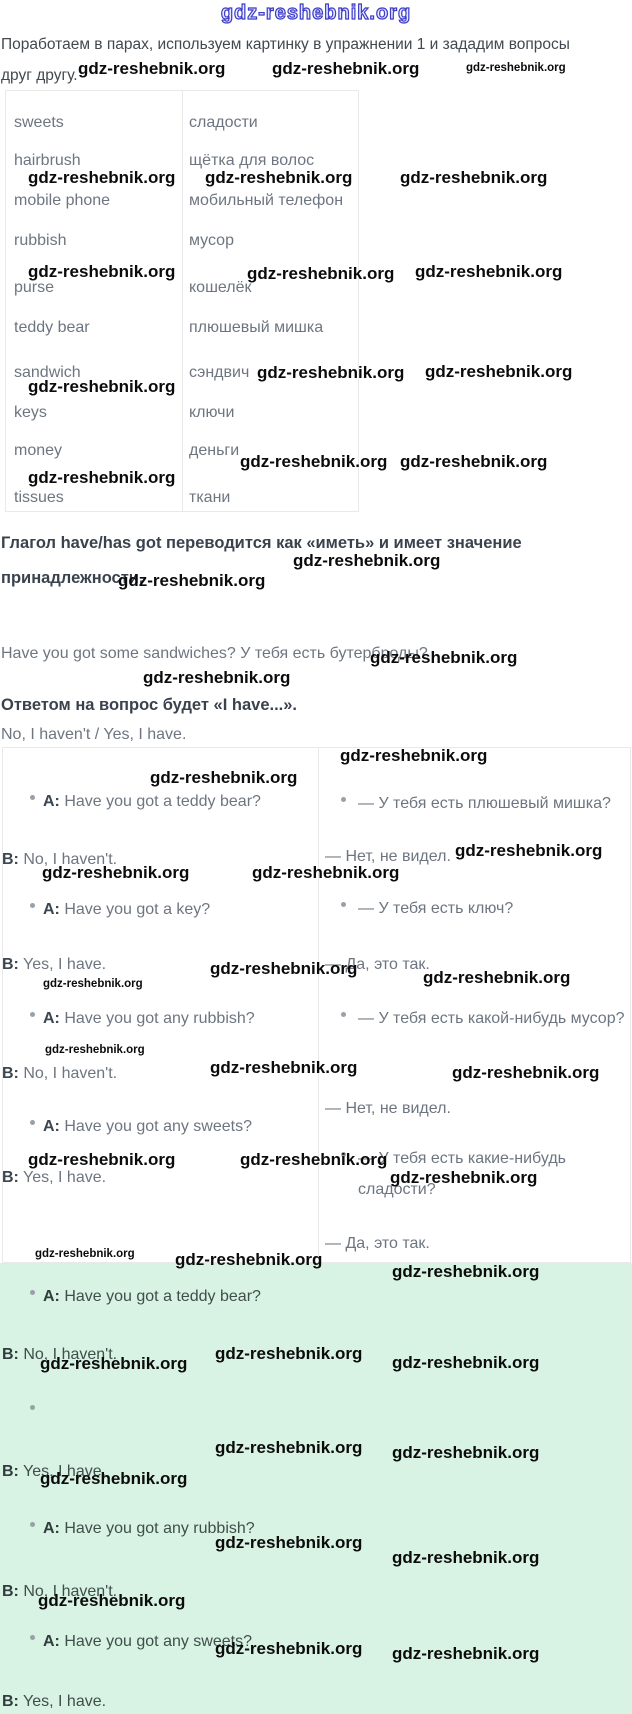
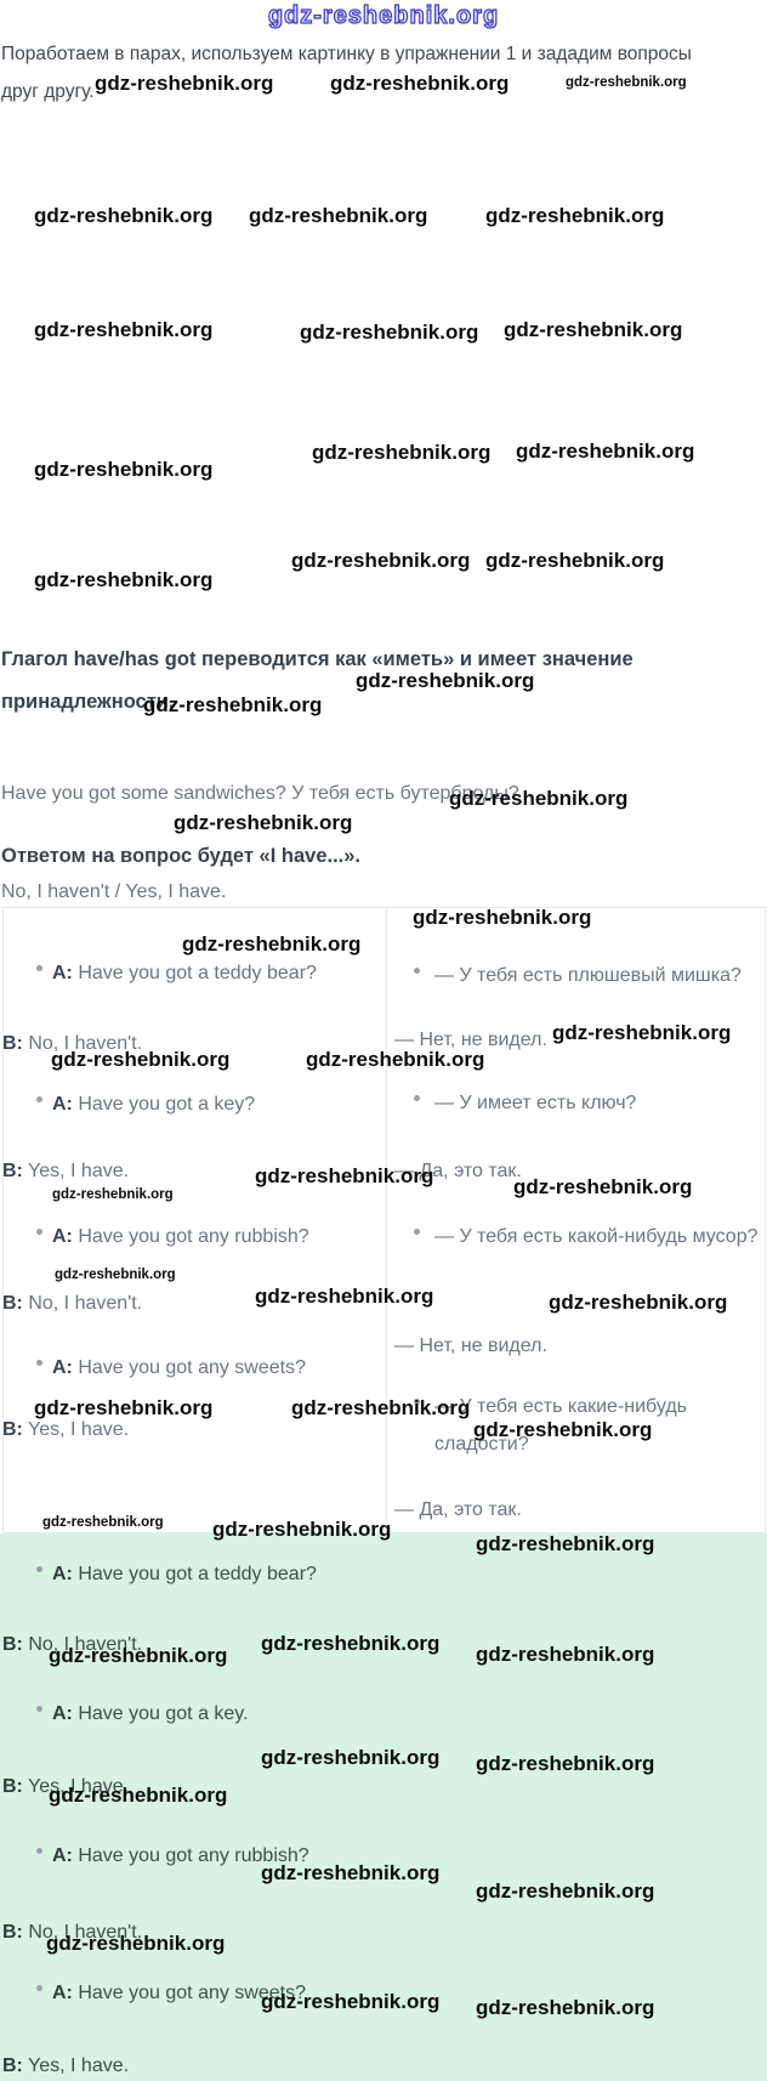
  gdz-reshebnik.org
  Поработаем в парах, используем картинку в упражнении 1 и зададим вопросы
  друг другу.
- sweets
- сладости
- hairbrush
- щётка для волос
- mobile phone
- мобильный телефон
- rubbish
- мусор
- purse
- кошелёк
- teddy bear
- плюшевый мишка
- sandwich
- сэндвич
- keys
- ключи
- money
- деньги
- tissues
- ткани
  Глагол have/has got переводится как «иметь» и имеет значение
  принадлежности.
  Have you got some sandwiches? У тебя есть бутерброды?
  Ответом на вопрос будет «I have...».
  No, I haven't / Yes, I have.
  A: Have you got a teddy bear?
  B: No, I haven't.
  A: Have you got a key?
  B: Yes, I have.
  A: Have you got any rubbish?
  B: No, I haven't.
  A: Have you got any sweets?
  B: Yes, I have.
  — У тебя есть плюшевый мишка?
  — Нет, не видел.
- — У тебя есть ключ?
+ — У имеет есть ключ?
  — Да, это так.
  — У тебя есть какой-нибудь мусор?
  — Нет, не видел.
  — У тебя есть какие-нибудь сладости?
  — Да, это так.
  A: Have you got a teddy bear?
  B: No, I haven't.
+ A: Have you got a key.
  B: Yes, I have.
  A: Have you got any rubbish?
  B: No, I haven't.
  A: Have you got any sweets?
  B: Yes, I have.
  gdz-reshebnik.org
  gdz-reshebnik.org
  gdz-reshebnik.org
  gdz-reshebnik.org
  gdz-reshebnik.org
  gdz-reshebnik.org
  gdz-reshebnik.org
  gdz-reshebnik.org
  gdz-reshebnik.org
  gdz-reshebnik.org
  gdz-reshebnik.org
  gdz-reshebnik.org
  gdz-reshebnik.org
  gdz-reshebnik.org
  gdz-reshebnik.org
  gdz-reshebnik.org
  gdz-reshebnik.org
  gdz-reshebnik.org
  gdz-reshebnik.org
  gdz-reshebnik.org
  gdz-reshebnik.org
  gdz-reshebnik.org
  gdz-reshebnik.org
  gdz-reshebnik.org
  gdz-reshebnik.org
  gdz-reshebnik.org
  gdz-reshebnik.org
  gdz-reshebnik.org
  gdz-reshebnik.org
  gdz-reshebnik.org
  gdz-reshebnik.org
  gdz-reshebnik.org
  gdz-reshebnik.org
  gdz-reshebnik.org
  gdz-reshebnik.org
  gdz-reshebnik.org
  gdz-reshebnik.org
  gdz-reshebnik.org
  gdz-reshebnik.org
  gdz-reshebnik.org
  gdz-reshebnik.org
  gdz-reshebnik.org
  gdz-reshebnik.org
  gdz-reshebnik.org
  gdz-reshebnik.org
  gdz-reshebnik.org
  gdz-reshebnik.org
